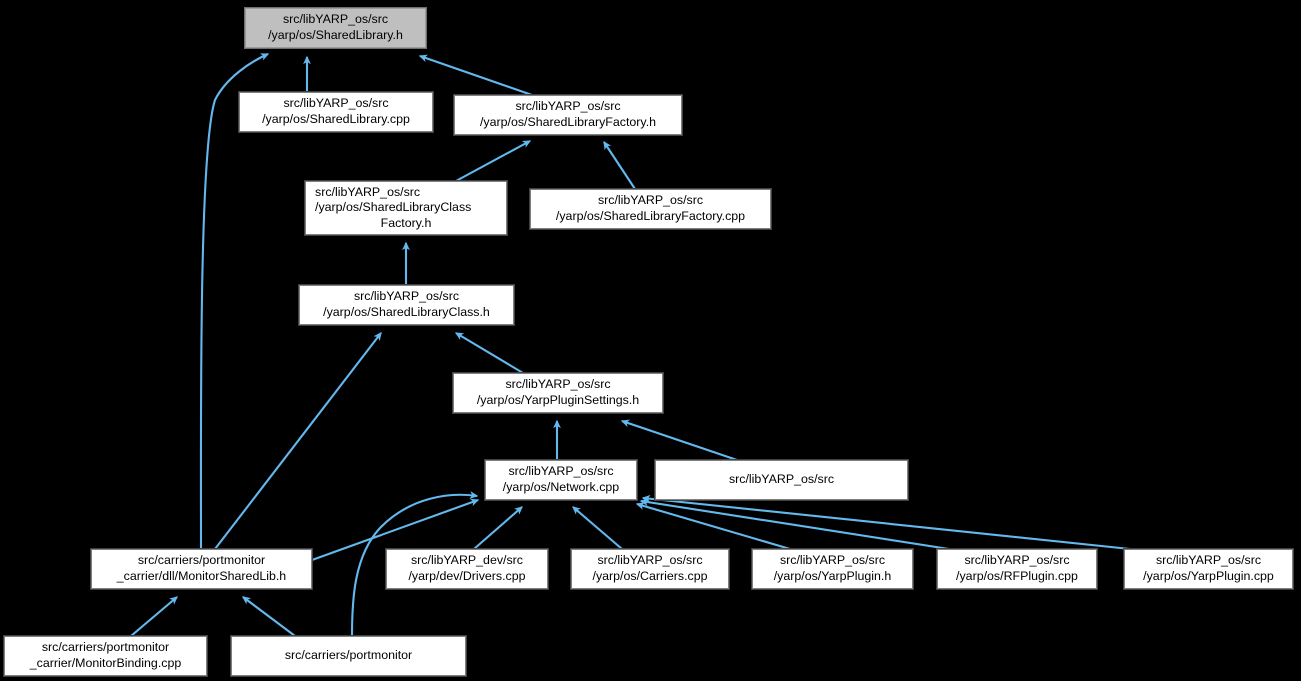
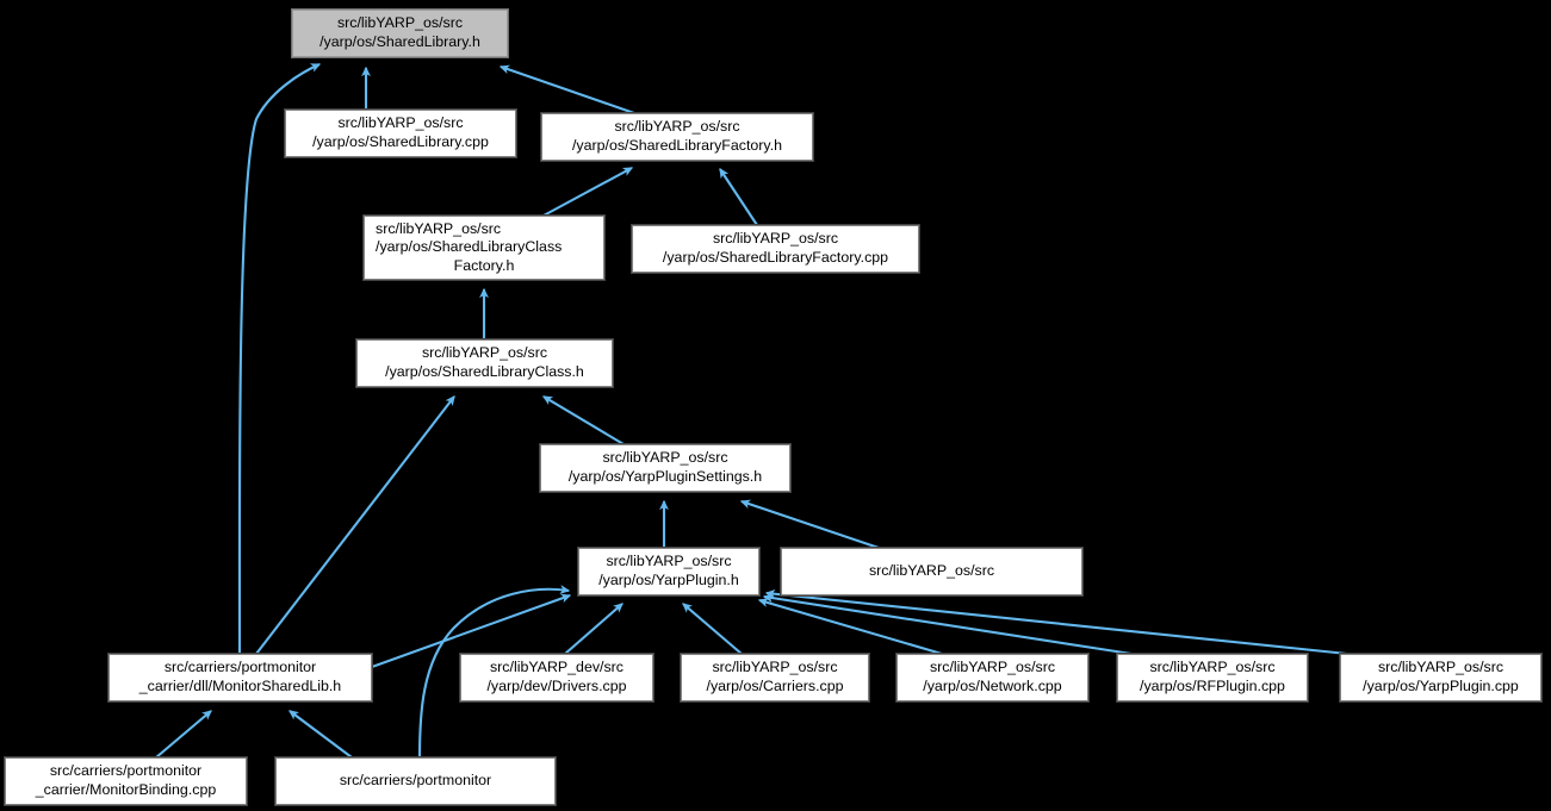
  src/libYARP_os/src
  /yarp/os/SharedLibrary.h
  src/libYARP_os/src
  /yarp/os/SharedLibrary.cpp
  src/libYARP_os/src
  /yarp/os/SharedLibraryFactory.h
  src/libYARP_os/src
  /yarp/os/SharedLibraryClass
  Factory.h
  src/libYARP_os/src
  /yarp/os/SharedLibraryFactory.cpp
  src/libYARP_os/src
  /yarp/os/SharedLibraryClass.h
  src/libYARP_os/src
  /yarp/os/YarpPluginSettings.h
  src/libYARP_os/src
- /yarp/os/Network.cpp
+ /yarp/os/YarpPlugin.h
  src/libYARP_os/src
  src/carriers/portmonitor
  _carrier/dll/MonitorSharedLib.h
  src/libYARP_dev/src
  /yarp/dev/Drivers.cpp
  src/libYARP_os/src
  /yarp/os/Carriers.cpp
  src/libYARP_os/src
- /yarp/os/YarpPlugin.h
+ /yarp/os/Network.cpp
  src/libYARP_os/src
  /yarp/os/RFPlugin.cpp
  src/libYARP_os/src
  /yarp/os/YarpPlugin.cpp
  src/carriers/portmonitor
  _carrier/MonitorBinding.cpp
  src/carriers/portmonitor
